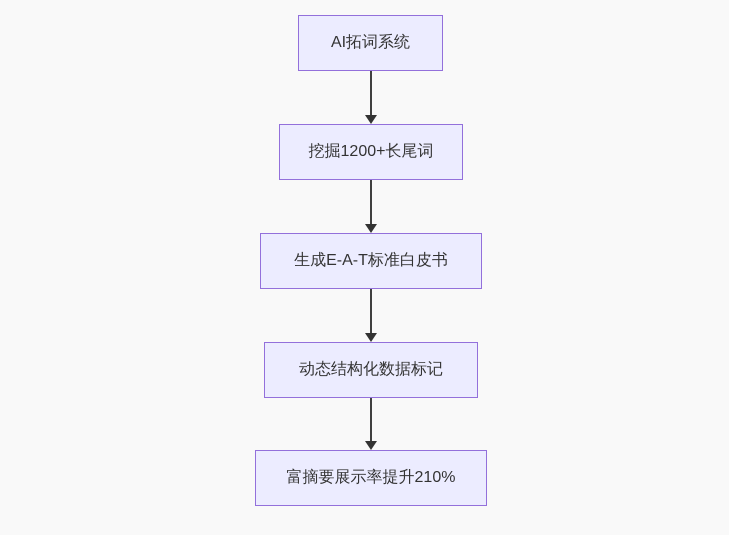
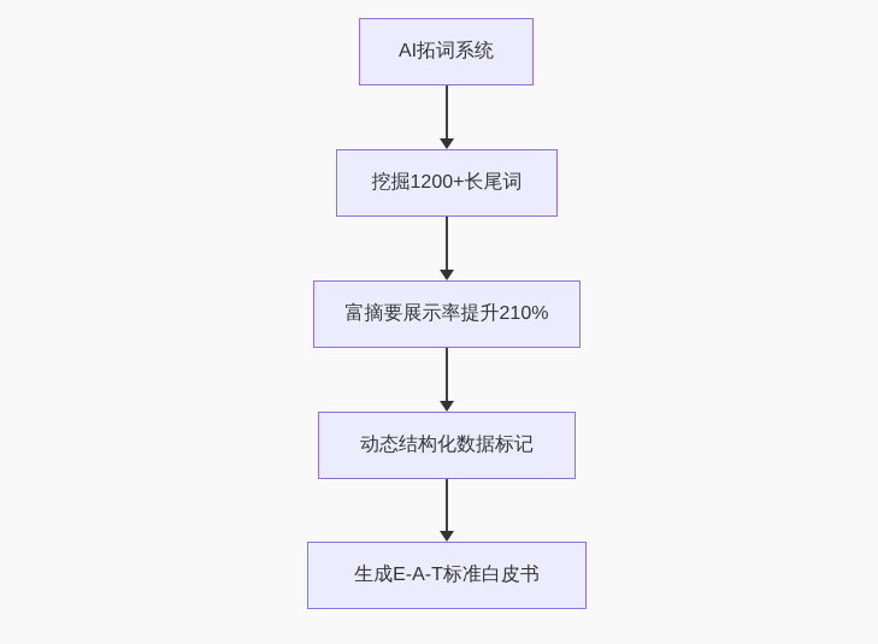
  AI拓词系统
  挖掘1200+长尾词
- 生成E-A-T标准白皮书
+ 富摘要展示率提升210%
  动态结构化数据标记
- 富摘要展示率提升210%
+ 生成E-A-T标准白皮书
